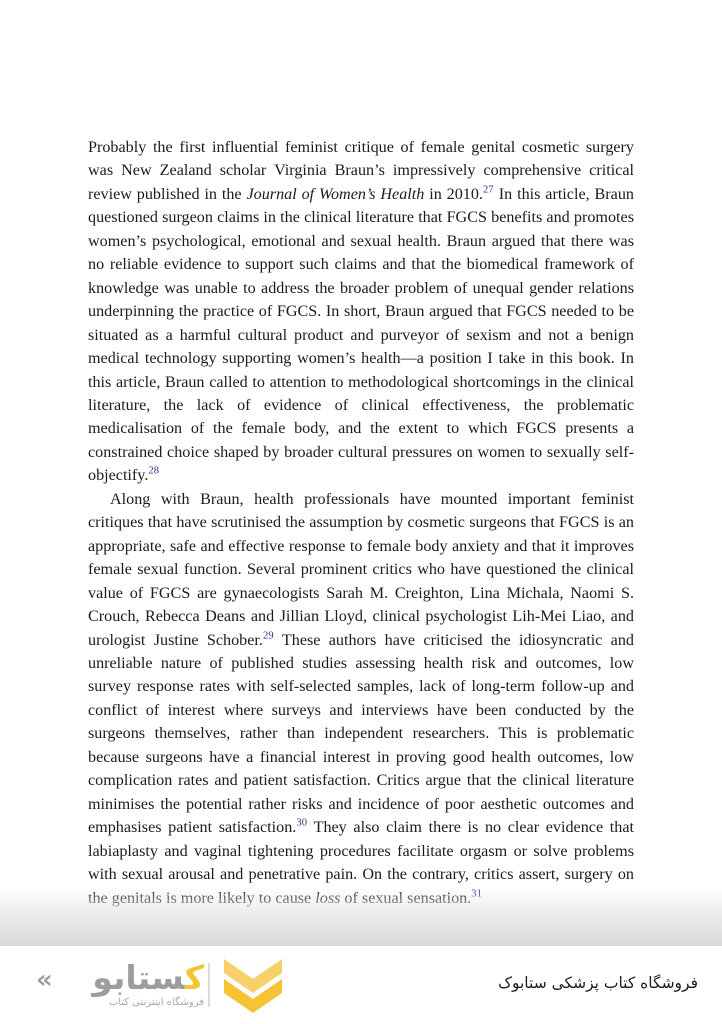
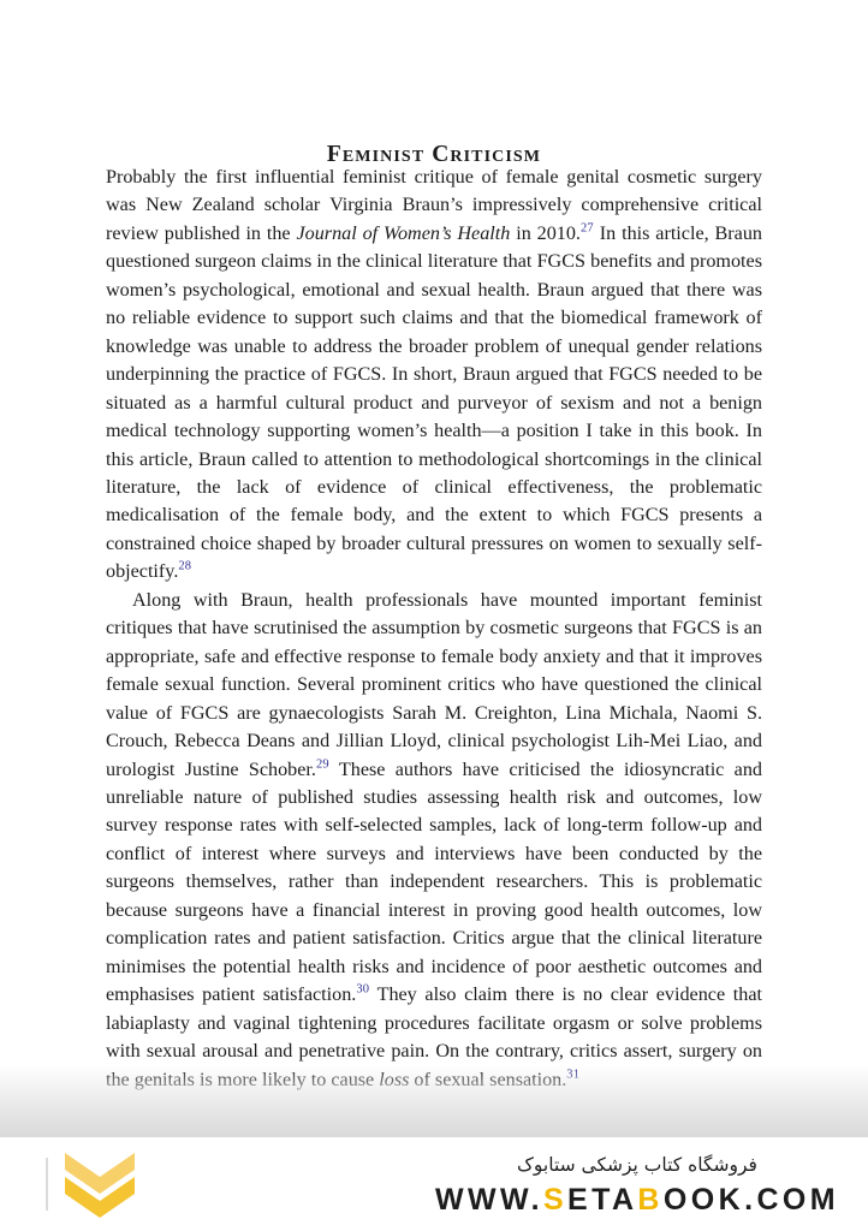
+ Feminist Criticism
  Probably the first influential feminist critique of female genital cosmetic surgery was New Zealand scholar Virginia Braun’s impressively comprehensive critical review published in the Journal of Women’s Health in 2010.27 In this article, Braun questioned surgeon claims in the clinical literature that FGCS benefits and promotes women’s psychological, emotional and sexual health. Braun argued that there was no reliable evidence to support such claims and that the biomedical framework of knowledge was unable to address the broader problem of unequal gender relations underpinning the practice of FGCS. In short, Braun argued that FGCS needed to be situated as a harmful cultural product and purveyor of sexism and not a benign medical technology supporting women’s health—a position I take in this book. In this article, Braun called to attention to methodological shortcomings in the clinical literature, the lack of evidence of clinical effectiveness, the problematic medicalisation of the female body, and the extent to which FGCS presents a constrained choice shaped by broader cultural pressures on women to sexually self-objectify.28
- Along with Braun, health professionals have mounted important feminist critiques that have scrutinised the assumption by cosmetic surgeons that FGCS is an appropriate, safe and effective response to female body anxiety and that it improves female sexual function. Several prominent critics who have questioned the clinical value of FGCS are gynaecologists Sarah M. Creighton, Lina Michala, Naomi S. Crouch, Rebecca Deans and Jillian Lloyd, clinical psychologist Lih-Mei Liao, and urologist Justine Schober.29 These authors have criticised the idiosyncratic and unreliable nature of published studies assessing health risk and outcomes, low survey response rates with self-selected samples, lack of long-term follow-up and conflict of interest where surveys and interviews have been conducted by the surgeons themselves, rather than independent researchers. This is problematic because surgeons have a financial interest in proving good health outcomes, low complication rates and patient satisfaction. Critics argue that the clinical literature minimises the potential rather risks and incidence of poor aesthetic outcomes and emphasises patient satisfaction.30 They also claim there is no clear evidence that labiaplasty and vaginal tightening procedures facilitate orgasm or solve problems with sexual arousal and penetrative pain. On the contrary, critics assert, surgery on
+ Along with Braun, health professionals have mounted important feminist critiques that have scrutinised the assumption by cosmetic surgeons that FGCS is an appropriate, safe and effective response to female body anxiety and that it improves female sexual function. Several prominent critics who have questioned the clinical value of FGCS are gynaecologists Sarah M. Creighton, Lina Michala, Naomi S. Crouch, Rebecca Deans and Jillian Lloyd, clinical psychologist Lih-Mei Liao, and urologist Justine Schober.29 These authors have criticised the idiosyncratic and unreliable nature of published studies assessing health risk and outcomes, low survey response rates with self-selected samples, lack of long-term follow-up and conflict of interest where surveys and interviews have been conducted by the surgeons themselves, rather than independent researchers. This is problematic because surgeons have a financial interest in proving good health outcomes, low complication rates and patient satisfaction. Critics argue that the clinical literature minimises the potential health risks and incidence of poor aesthetic outcomes and emphasises patient satisfaction.30 They also claim there is no clear evidence that labiaplasty and vaginal tightening procedures facilitate orgasm or solve problems with sexual arousal and penetrative pain. On the contrary, critics assert, surgery on
- «
- کستابو
- فروشگاه اینترنتی کتاب
  فروشگاه کتاب پزشکی ستابوک
+ WWW.SETABOOK.COM
